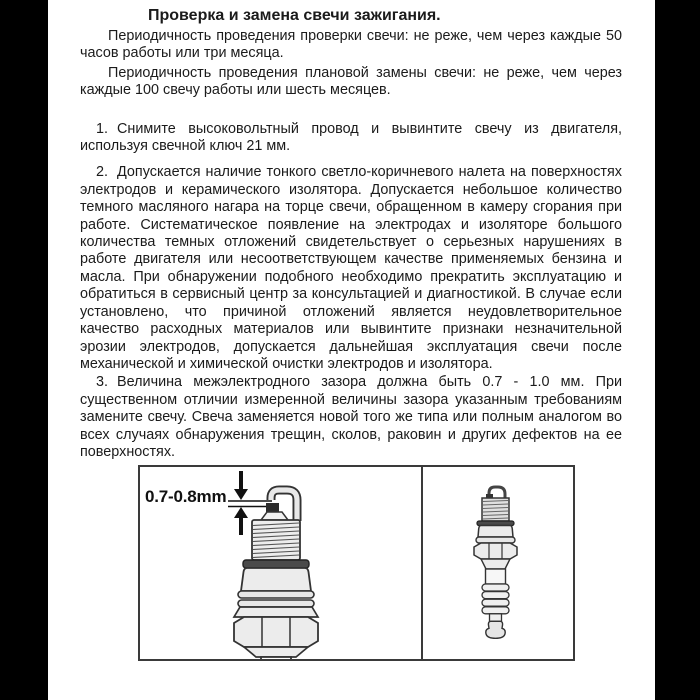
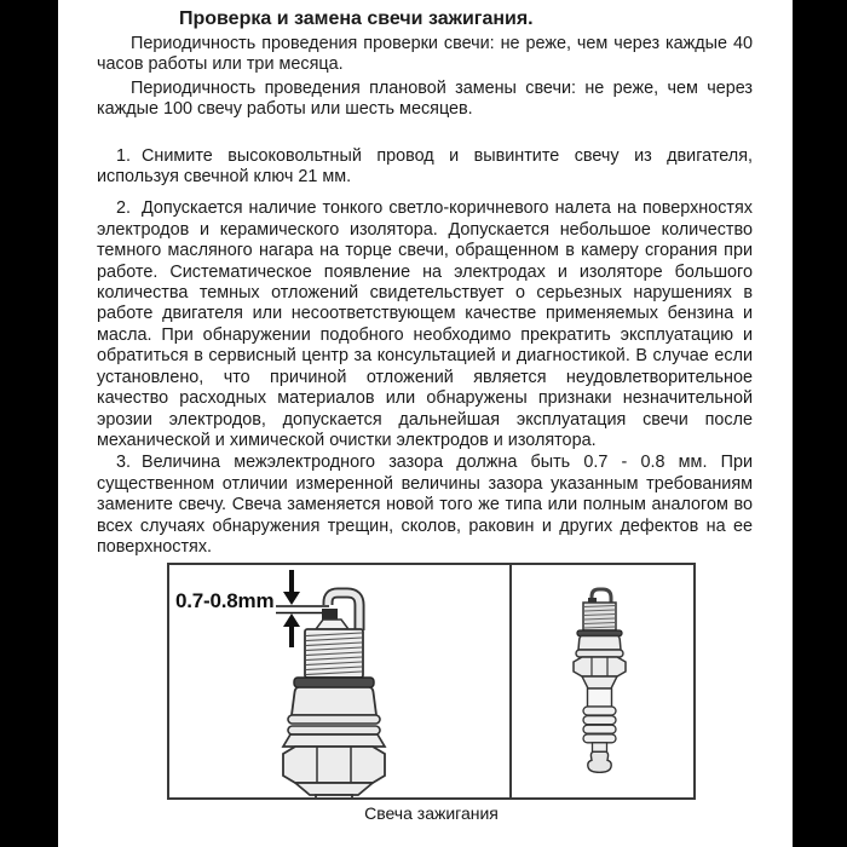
  Проверка и замена свечи зажигания.
- Периодичность проведения проверки свечи: не реже, чем через каждые 50 часов работы или три месяца.
+ Периодичность проведения проверки свечи: не реже, чем через каждые 40 часов работы или три месяца.
  Периодичность проведения плановой замены свечи: не реже, чем через каждые 100 свечу работы или шесть месяцев.
  1. Снимите высоковольтный провод и вывинтите свечу из двигателя, используя свечной ключ 21 мм.
- 2. Допускается наличие тонкого светло-коричневого налета на поверхностях электродов и керамического изолятора. Допускается небольшое количество темного масляного нагара на торце свечи, обращенном в камеру сгорания при работе. Систематическое появление на электродах и изоляторе большого количества темных отложений свидетельствует о серьезных нарушениях в работе двигателя или несоответствующем качестве применяемых бензина и масла. При обнаружении подобного необходимо прекратить эксплуатацию и обратиться в сервисный центр за консультацией и диагностикой. В случае если установлено, что причиной отложений является неудовлетворительное качество расходных материалов или вывинтите признаки незначительной эрозии электродов, допускается дальнейшая эксплуатация свечи после механической и химической очистки электродов и изолятора.
+ 2. Допускается наличие тонкого светло-коричневого налета на поверхностях электродов и керамического изолятора. Допускается небольшое количество темного масляного нагара на торце свечи, обращенном в камеру сгорания при работе. Систематическое появление на электродах и изоляторе большого количества темных отложений свидетельствует о серьезных нарушениях в работе двигателя или несоответствующем качестве применяемых бензина и масла. При обнаружении подобного необходимо прекратить эксплуатацию и обратиться в сервисный центр за консультацией и диагностикой. В случае если установлено, что причиной отложений является неудовлетворительное качество расходных материалов или обнаружены признаки незначительной эрозии электродов, допускается дальнейшая эксплуатация свечи после механической и химической очистки электродов и изолятора.
- 3. Величина межэлектродного зазора должна быть 0.7 - 1.0 мм. При существенном отличии измеренной величины зазора указанным требованиям замените свечу. Свеча заменяется новой того же типа или полным аналогом во всех случаях обнаружения трещин, сколов, раковин и других дефектов на ее поверхностях.
+ 3. Величина межэлектродного зазора должна быть 0.7 - 0.8 мм. При существенном отличии измеренной величины зазора указанным требованиям замените свечу. Свеча заменяется новой того же типа или полным аналогом во всех случаях обнаружения трещин, сколов, раковин и других дефектов на ее поверхностях.
  0.7-0.8mm
+ Свеча зажигания
